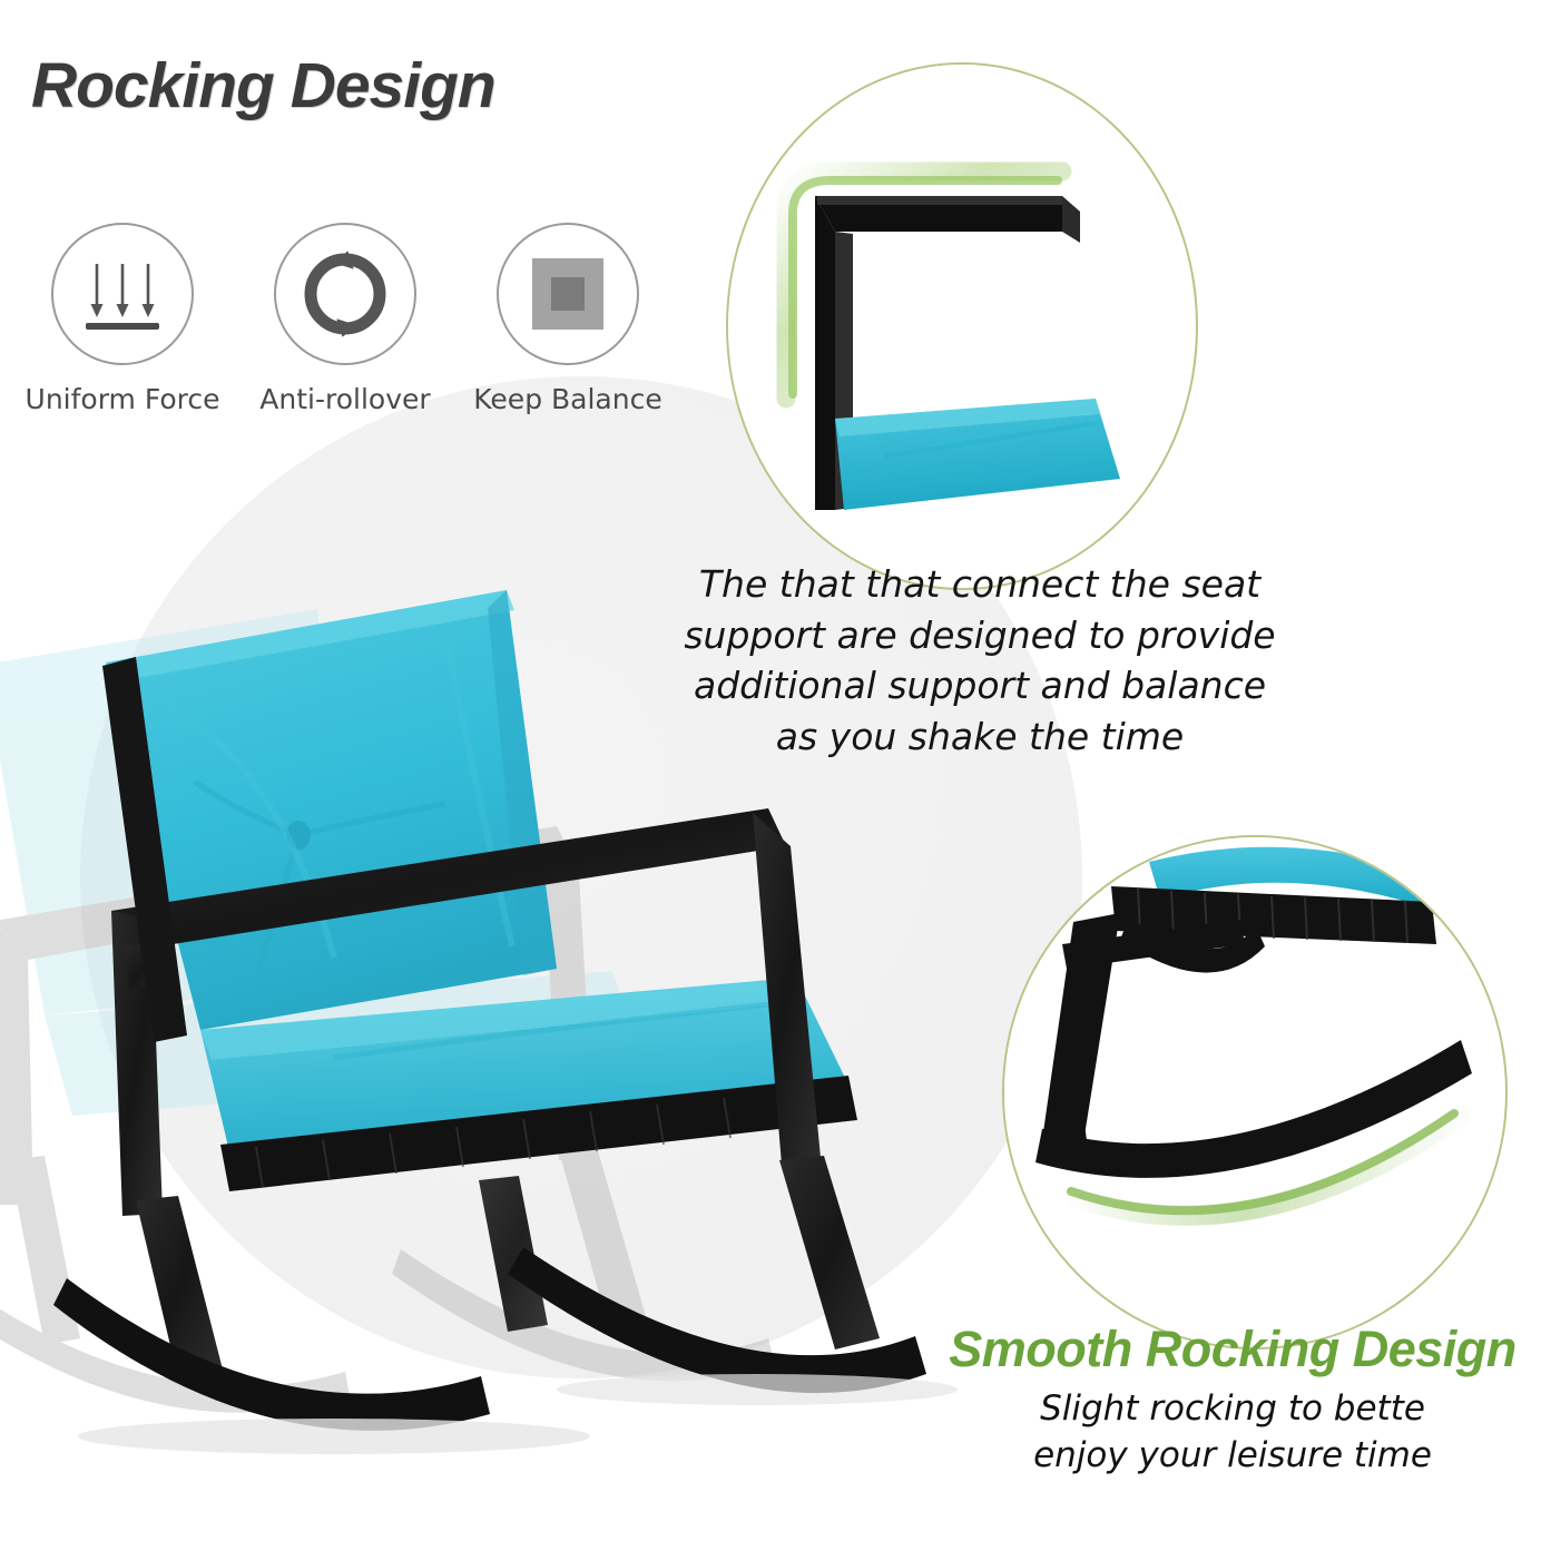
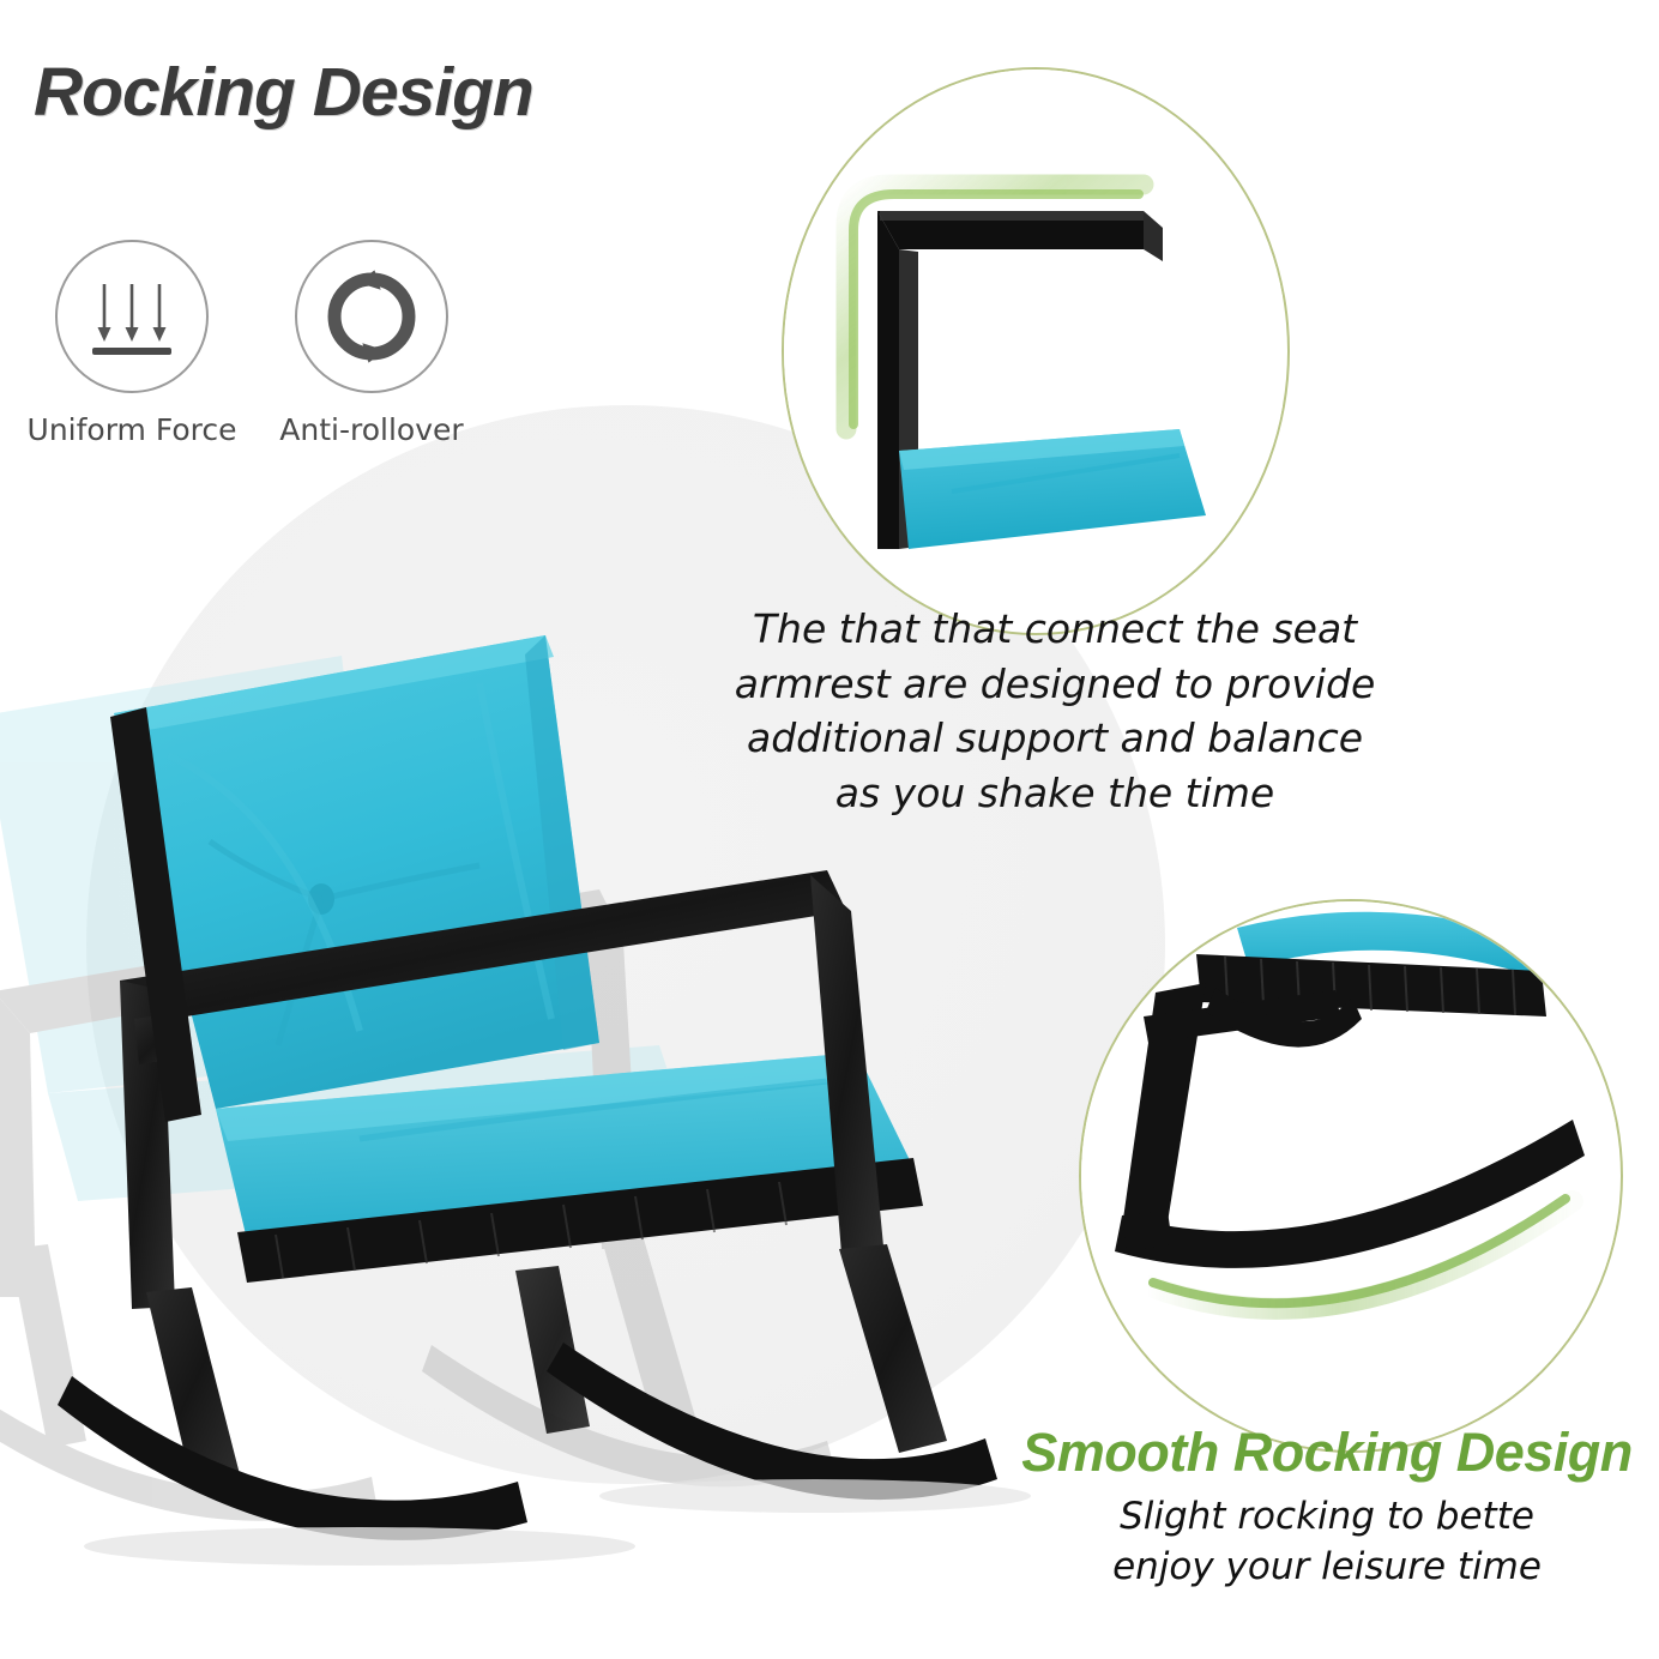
  Rocking Design
  Uniform Force
  Anti-rollover
- Keep Balance
  The that that connect the seat
- support are designed to provide
+ armrest are designed to provide
  additional support and balance
  as you shake the time
  Smooth Rocking Design
  Slight rocking to bette
  enjoy your leisure time
